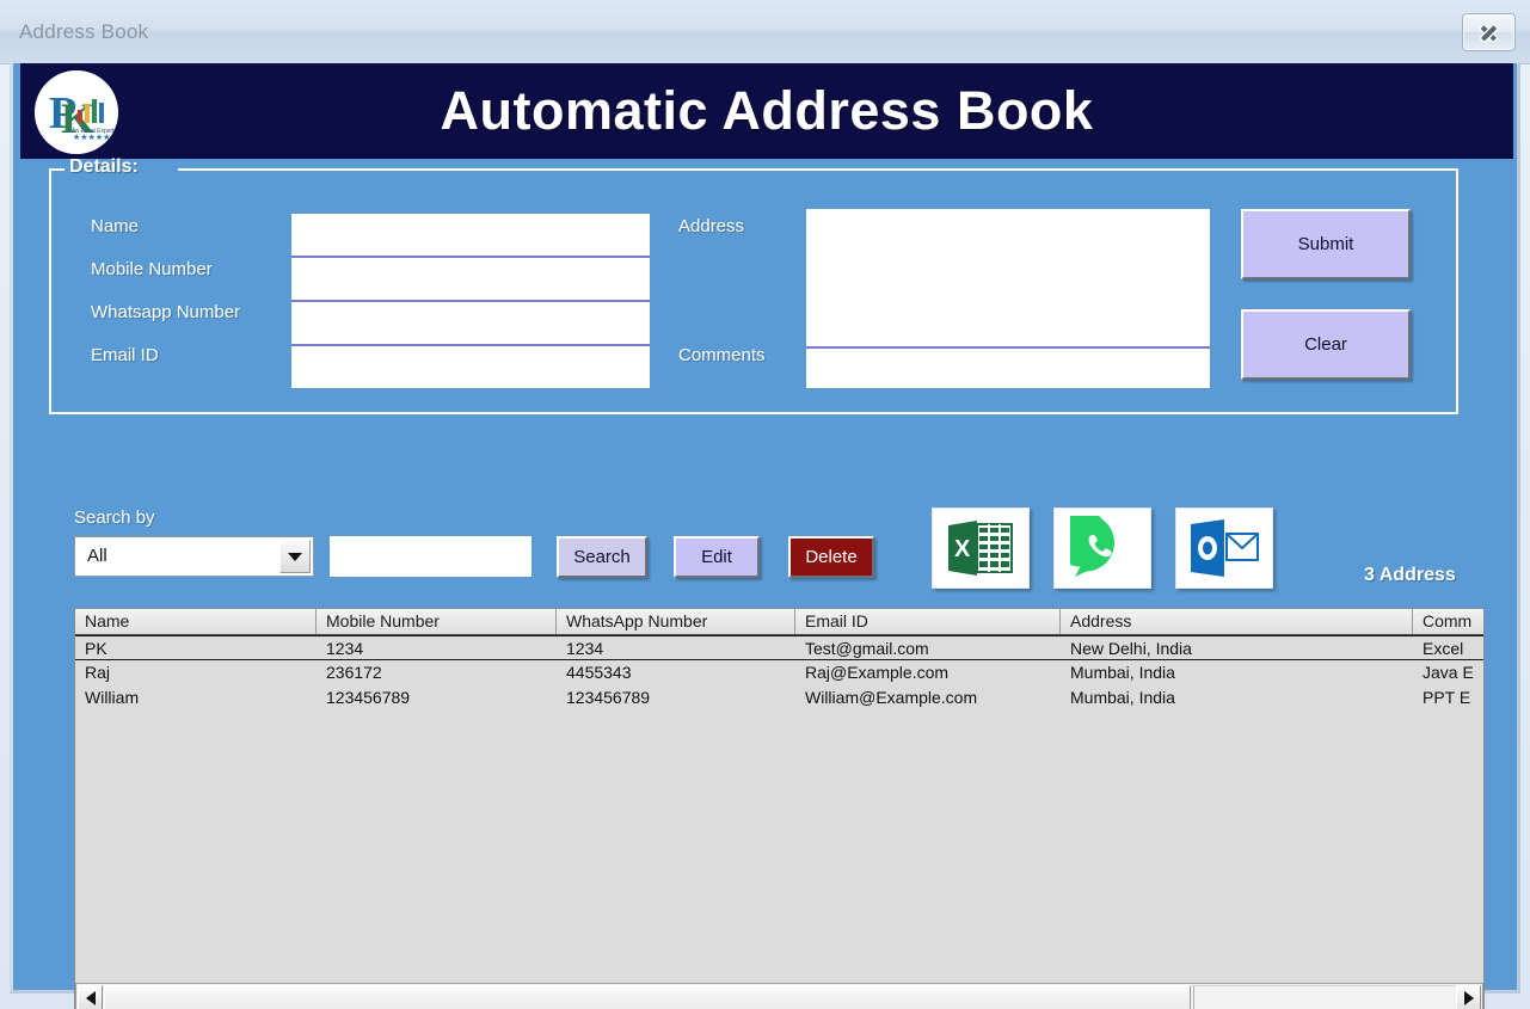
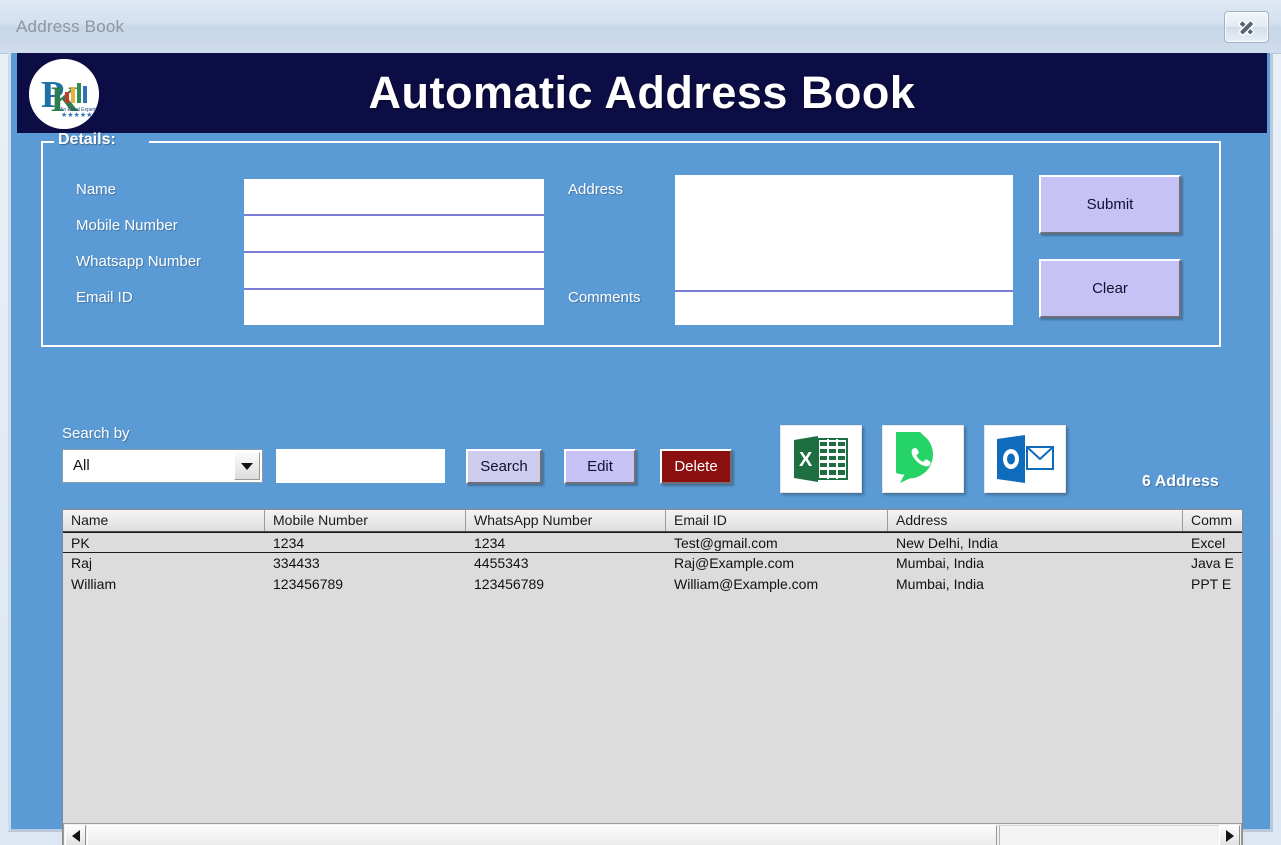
  Address Book
  P
  Automatic Address Book
  Details:
  Name
  Mobile Number
  Whatsapp Number
  Email ID
  Address
  Comments
  Submit
  Clear
  Search by
  All
  Search
  Edit
  Delete
  X
- 3 Address
+ 6 Address
  Name
  Mobile Number
  WhatsApp Number
  Email ID
  Address
  Comm
  PK
  1234
  1234
  Test@gmail.com
  New Delhi, India
  Excel
  Raj
- 236172
+ 334433
  4455343
  Raj@Example.com
  Mumbai, India
  Java E
  William
  123456789
  123456789
  William@Example.com
  Mumbai, India
  PPT E
